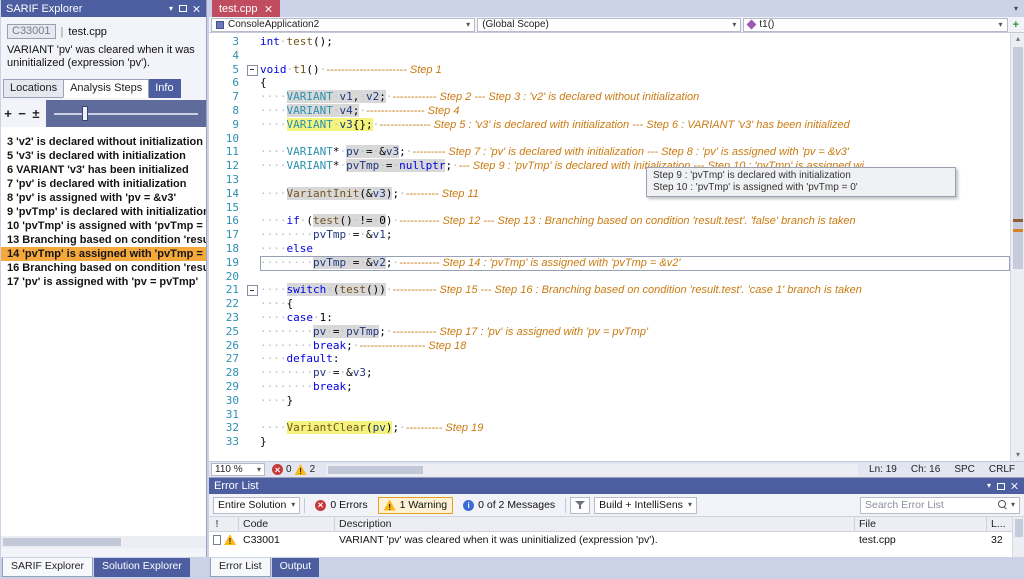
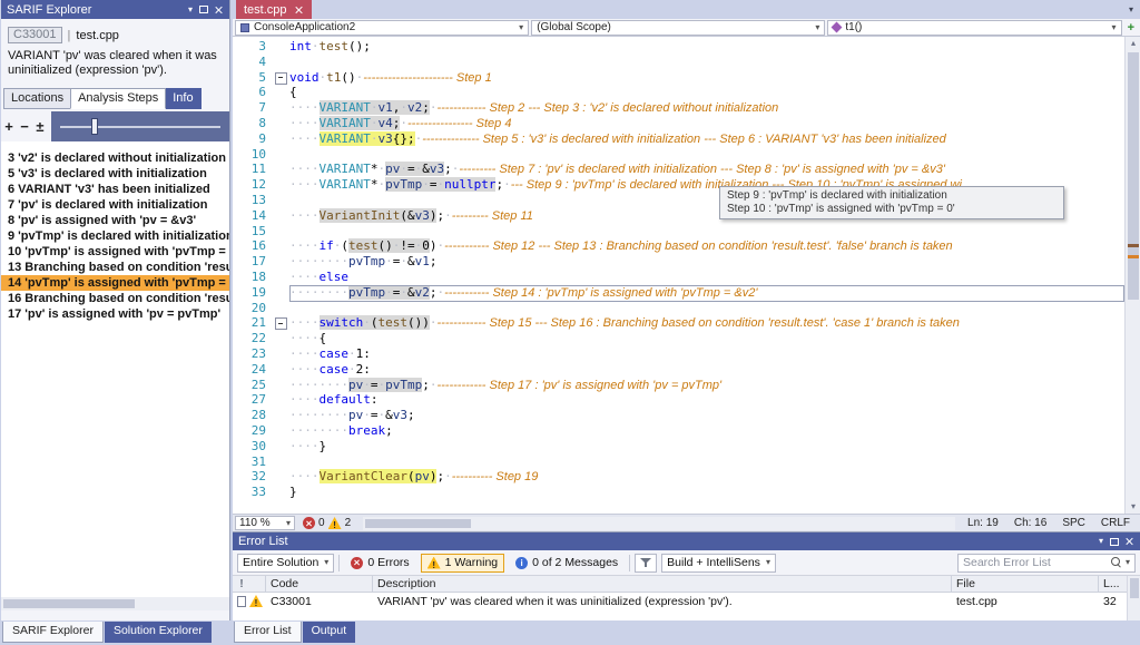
  SARIF Explorer
  ▾
  C33001
  |
  test.cpp
  VARIANT 'pv' was cleared when it was uninitialized (expression 'pv').
  Locations
  Analysis Steps
  Info
  +
  −
  ±
  3 'v2' is declared without initialization
  5 'v3' is declared with initialization
  6 VARIANT 'v3' has been initialized
  7 'pv' is declared with initialization
  8 'pv' is assigned with 'pv = &v3'
  9 'pvTmp' is declared with initializatio
  10 'pvTmp' is assigned with 'pvTmp =
  13 Branching based on condition 'res
  14 'pvTmp' is assigned with 'pvTmp =
  16 Branching based on condition 'res
  17 'pv' is assigned with 'pv = pvTmp'
  test.cpp
  ▾
  ConsoleApplication2
  ▾
  (Global Scope)
  ▾
  t1()
  ▾
  +
  3 int·test();
  4
  5 void·t1()·---------------------- Step 1
  6 {
  7 ····VARIANT·v1,·v2;·------------ Step 2 --- Step 3 : 'v2' is declared without initialization
  8 ····VARIANT·v4;·---------------- Step 4
  9 ····VARIANT·v3{};·-------------- Step 5 : 'v3' is declared with initialization --- Step 6 : VARIANT 'v3' has been initialized
  10
  11 ····VARIANT*·pv·=·&v3;·--------- Step 7 : 'pv' is declared with initialization --- Step 8 : 'pv' is assigned with 'pv = &v3'
  13
  14 ····VariantInit(&v3);·--------- Step 11
  15
  16 ····if·(test()·!=·0)·----------- Step 12 --- Step 13 : Branching based on condition 'result.test'. 'false' branch is taken
  17 ········pvTmp·=·&v1;
  18 ····else
  19 ········pvTmp·=·&v2;·----------- Step 14 : 'pvTmp' is assigned with 'pvTmp = &v2'
  20
  21 ····switch·(test())·------------ Step 15 --- Step 16 : Branching based on condition 'result.test'. 'case 1' branch is taken
  22 ····{
  23 ····case·1:
+ 24 ····case·2:
  25 ········pv·=·pvTmp;·------------ Step 17 : 'pv' is assigned with 'pv = pvTmp'
- 26 ········break;·------------------ Step 18
  27 ····default:
  28 ········pv·=·&v3;
  29 ········break;
  30 ····}
  31
  32 ····VariantClear(pv);·---------- Step 19
  33 }
  Step 9 : 'pvTmp' is declared with initialization
  Step 10 : 'pvTmp' is assigned with 'pvTmp = 0'
  ▴
  ▾
  110 %
  ▾
  0
  2
  Ln: 19
  Ch: 16
  SPC
  CRLF
  Error List
  ▾
  Entire Solution
  ▾
  0 Errors
  1 Warning
  0 of 2 Messages
  Build + IntelliSens
  ▾
  Search Error List
  ▾
  Code
  Description
  File
  L...
  C33001
  VARIANT 'pv' was cleared when it was uninitialized (expression 'pv').
  test.cpp
  32
  SARIF Explorer
  Solution Explorer
  Error List
  Output
